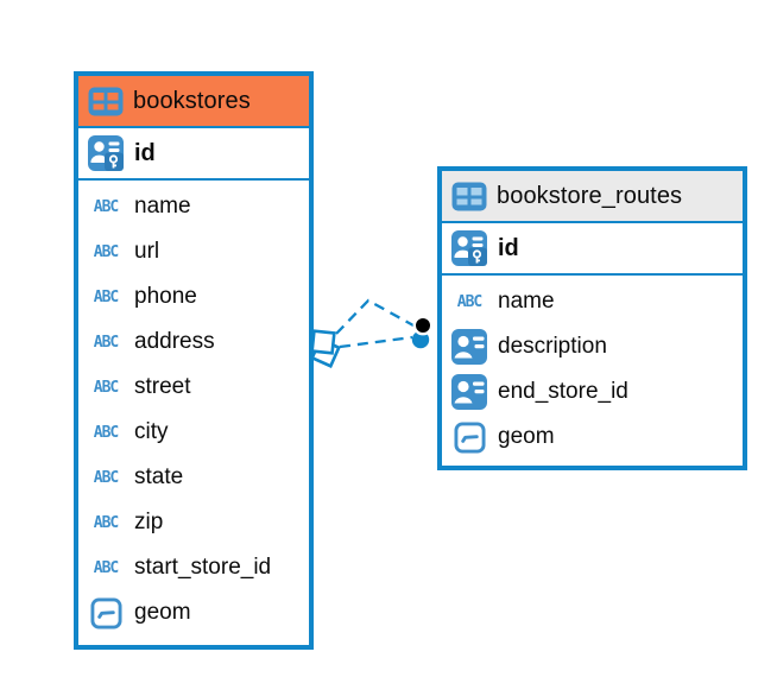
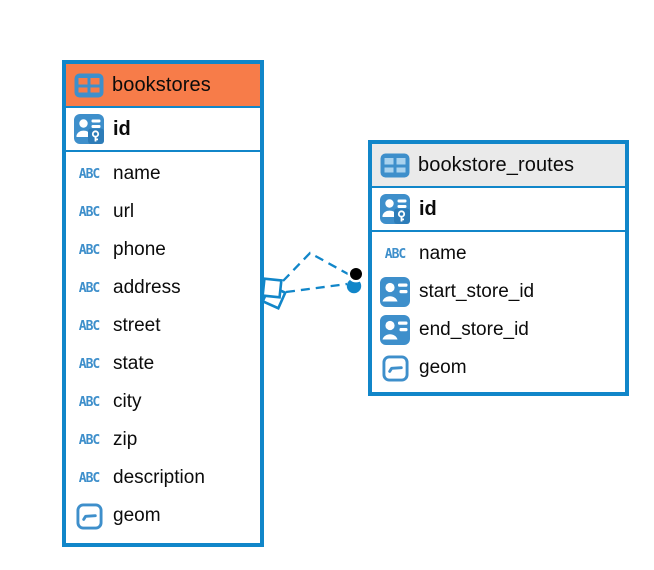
  bookstores
  id
  ABC
  name
  ABC
  url
  ABC
  phone
  ABC
  address
  ABC
  street
  ABC
- city
+ state
  ABC
- state
+ city
  ABC
  zip
  ABC
- start_store_id
+ description
  geom
  bookstore_routes
  id
  ABC
  name
- description
+ start_store_id
  end_store_id
  geom
